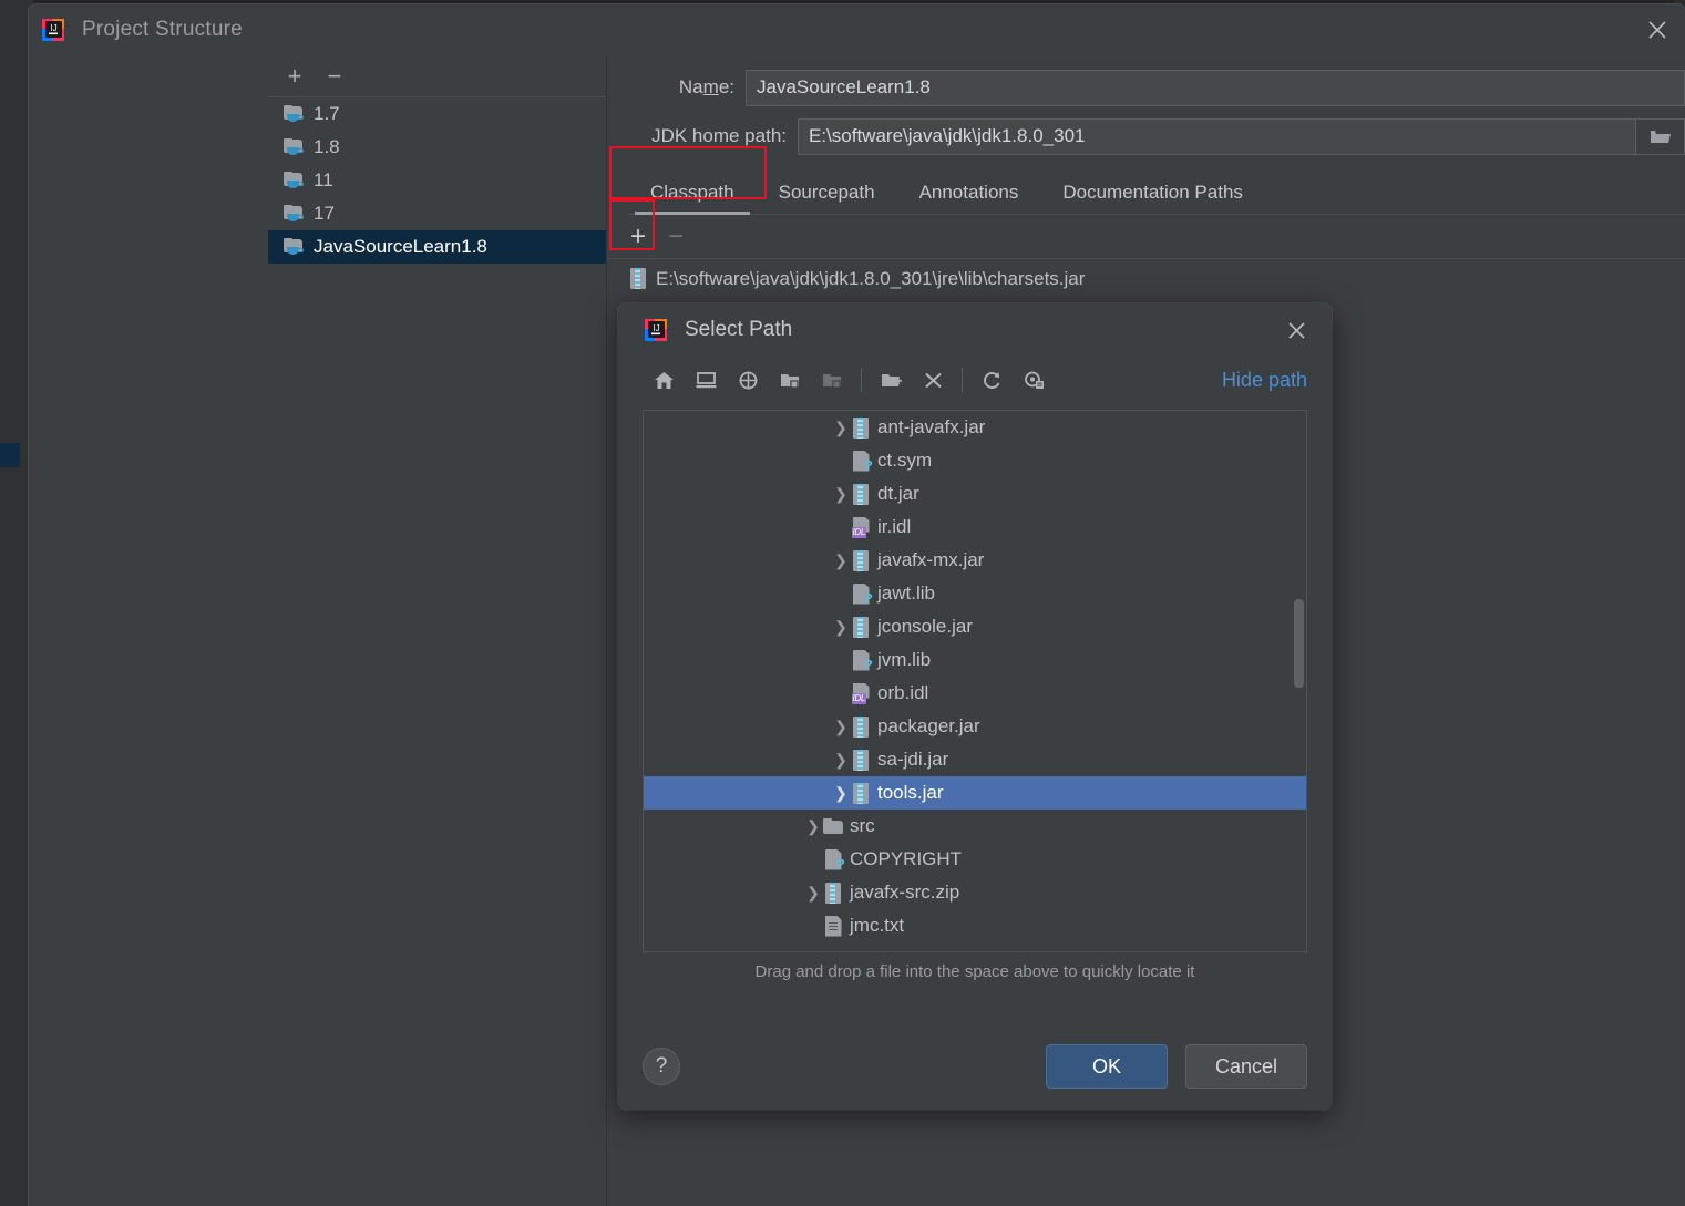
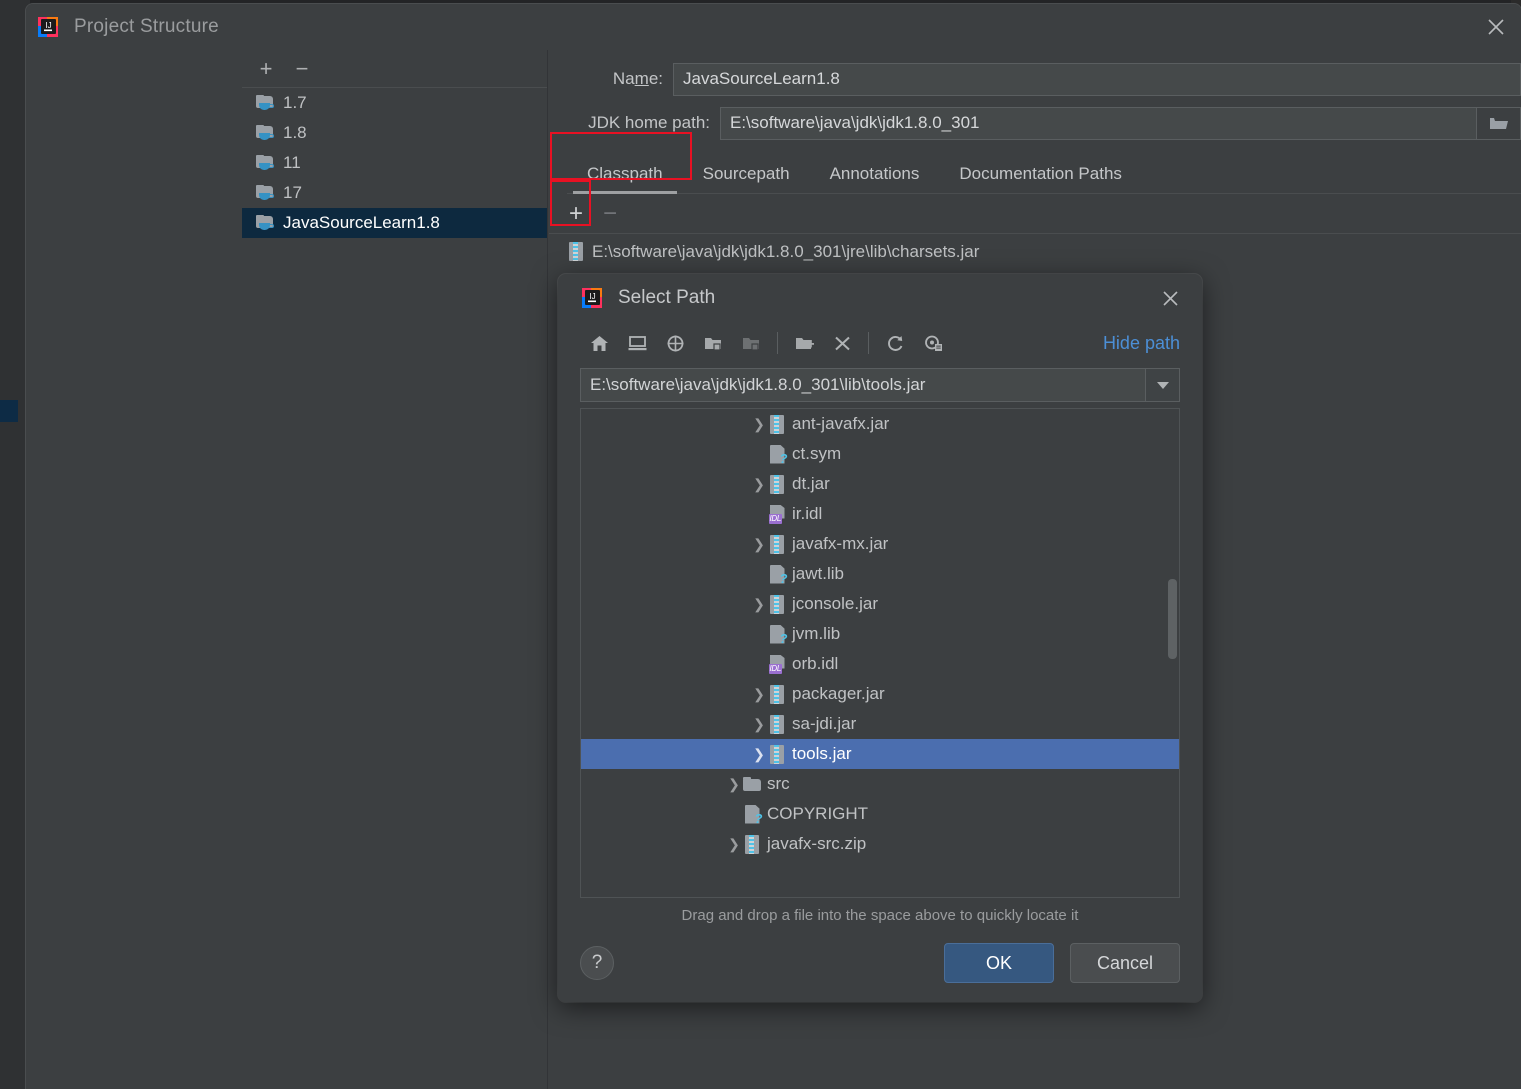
  IJ
  Project Structure
  +
  −
  1.7
  1.8
  11
  17
  JavaSourceLearn1.8
  Name:
  JavaSourceLearn1.8
  JDK home path:
  E:\software\java\jdk\jdk1.8.0_301
  Classpath
  Sourcepath
  Annotations
  Documentation Paths
  +
  −
  E:\software\java\jdk\jdk1.8.0_301\jre\lib\charsets.jar
  IJ
  Select Path
  Hide path
+ E:\software\java\jdk\jdk1.8.0_301\lib\tools.jar
  ❯
  ant-javafx.jar
  ?
  ct.sym
  ❯
  dt.jar
  IDL
  ir.idl
  ❯
  javafx-mx.jar
  ?
  jawt.lib
  ❯
  jconsole.jar
  ?
  jvm.lib
  IDL
  orb.idl
  ❯
  packager.jar
  ❯
  sa-jdi.jar
  ❯
  tools.jar
  ❯
  src
  ?
  COPYRIGHT
  ❯
  javafx-src.zip
- jmc.txt
  Drag and drop a file into the space above to quickly locate it
  ?
  OK
  Cancel
